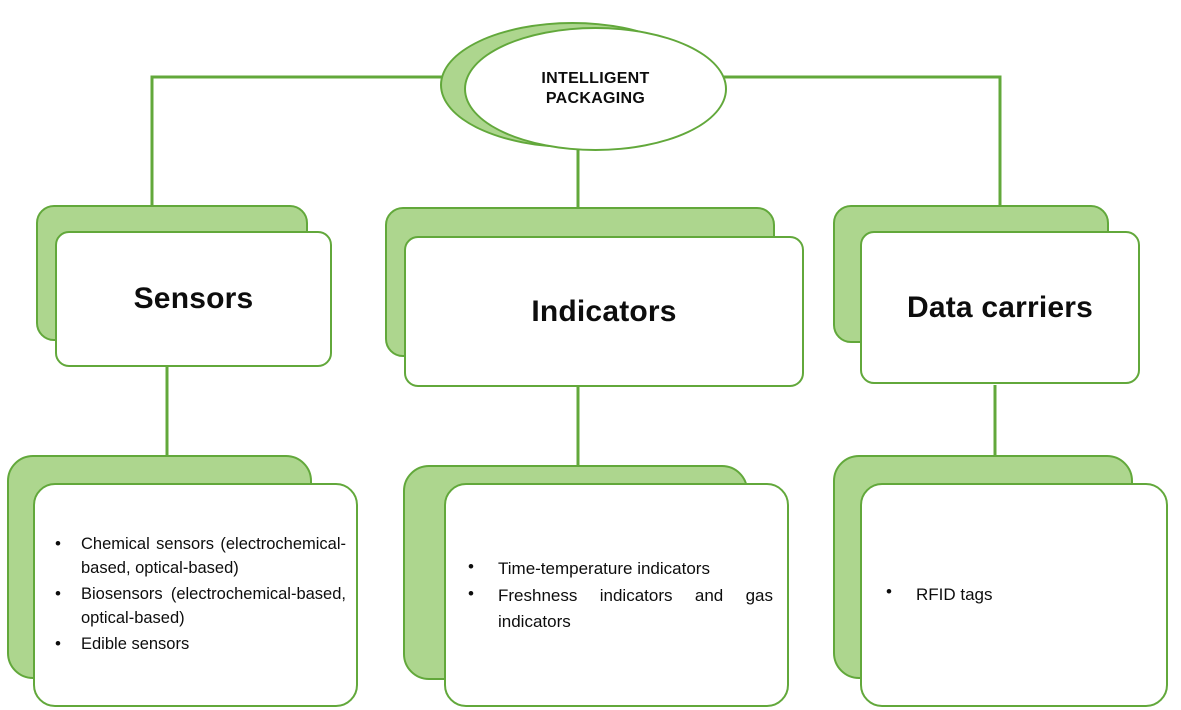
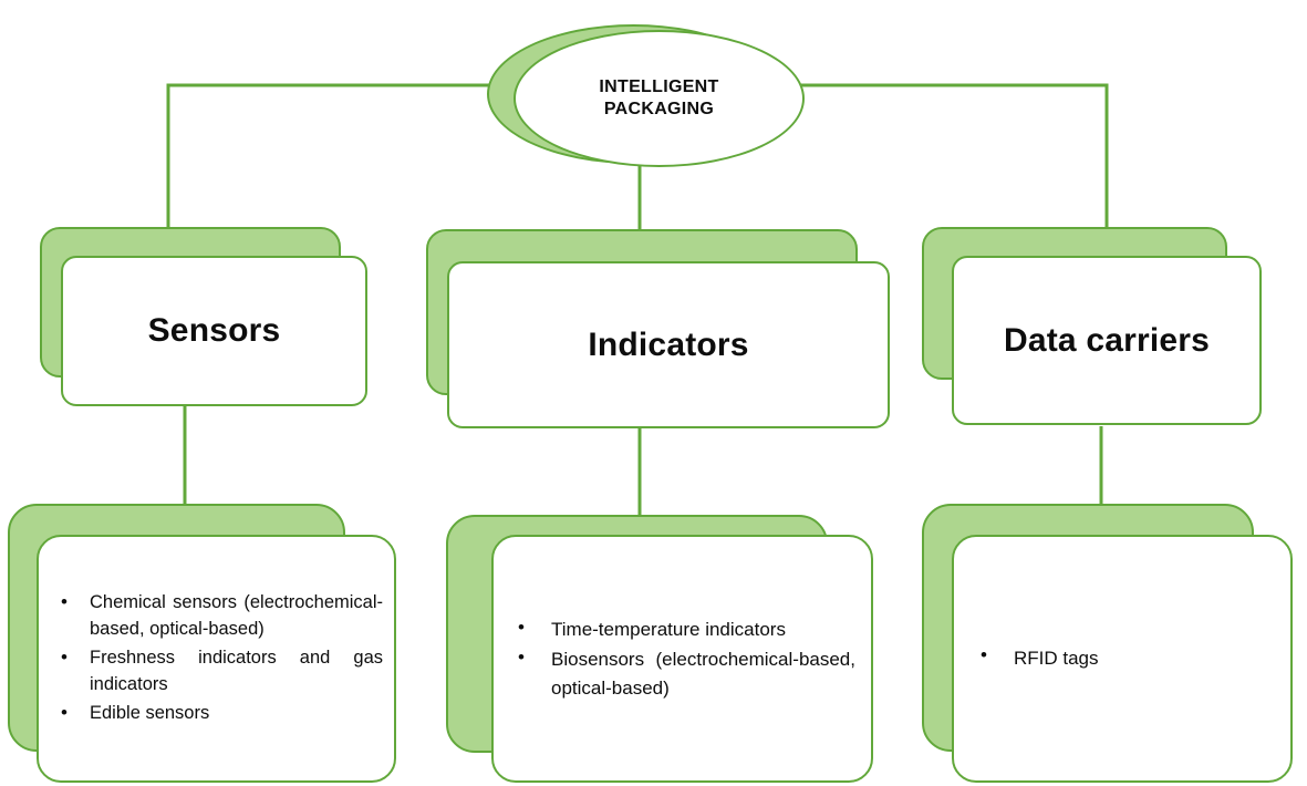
  INTELLIGENT
  PACKAGING
  Sensors
  Indicators
  Data carriers
  Chemical sensors (electrochemical-based, optical-based)
- Biosensors (electrochemical-based, optical-based)
+ Freshness indicators and gas indicators
  Edible sensors
  Time-temperature indicators
- Freshness indicators and gas indicators
+ Biosensors (electrochemical-based, optical-based)
  RFID tags
